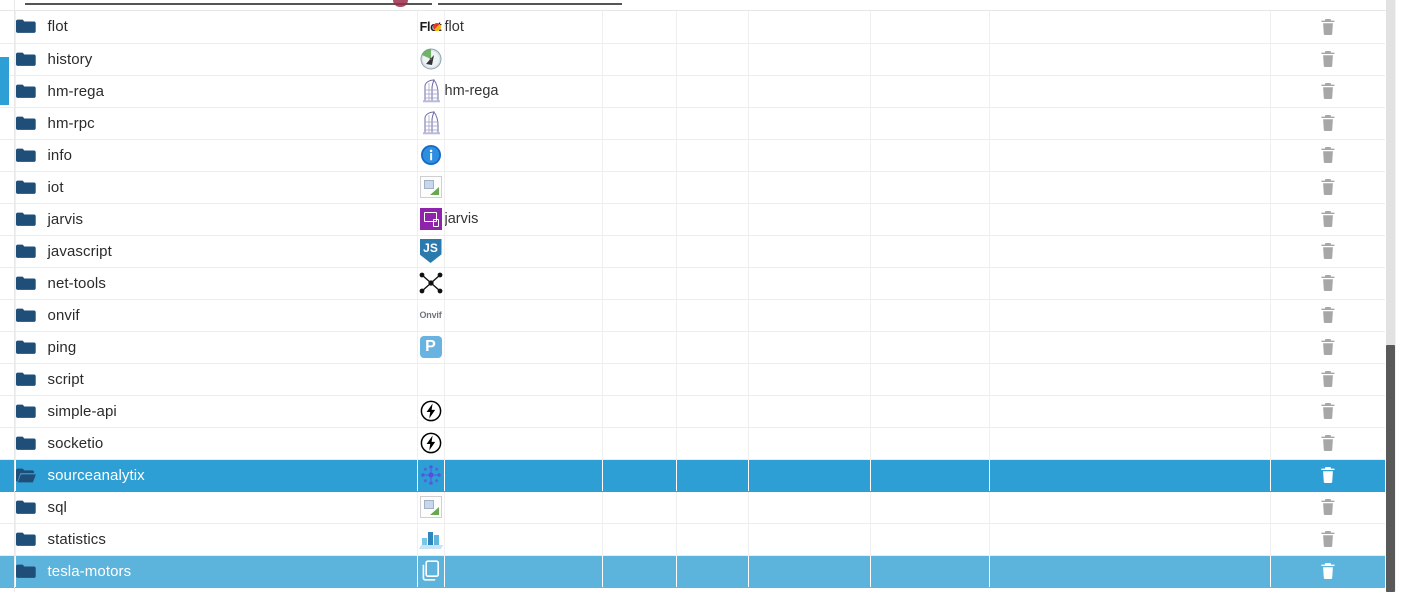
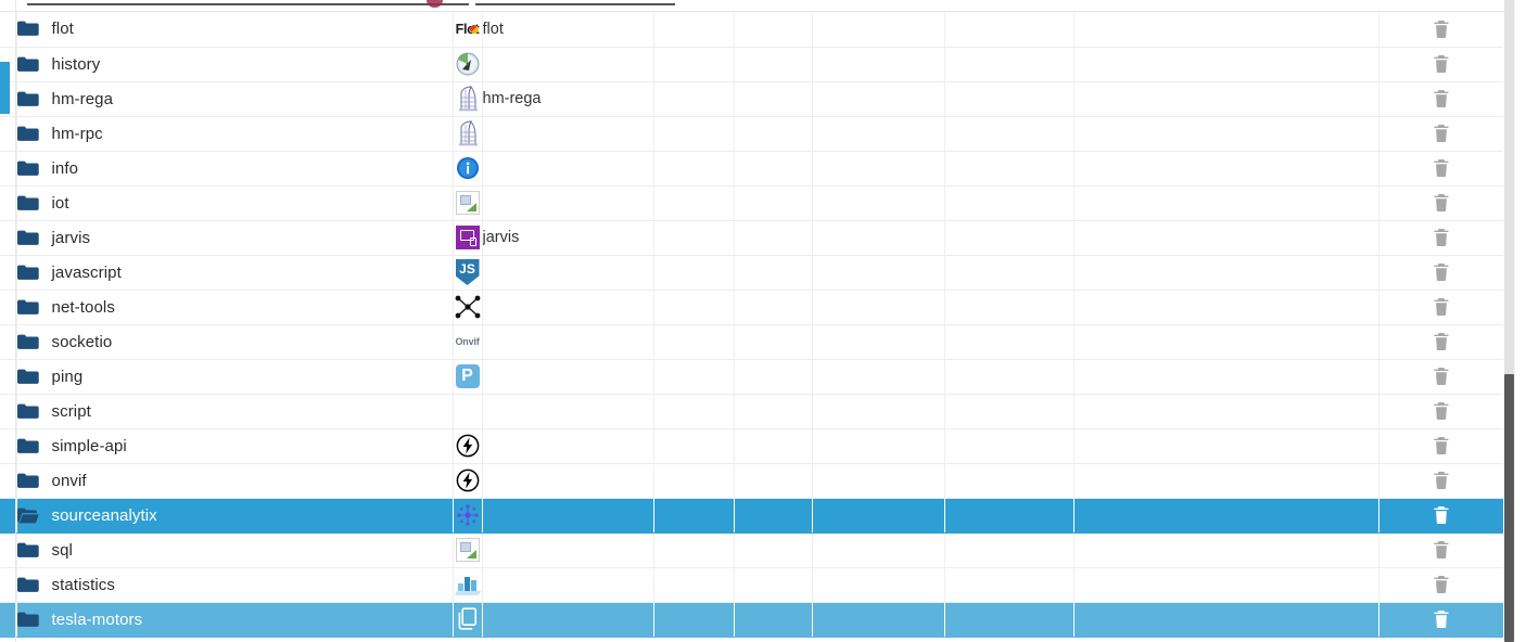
  	flot	Flot	flot
  	history
  	hm-rega		hm-rega
  	hm-rpc
  	info
  	iot
  	jarvis		jarvis
  	javascript	JS
  	net-tools
- 	onvif	Onvif
+ 	socketio	Onvif
  	ping	P
  	script
  	simple-api
- 	socketio
+ 	onvif
  	sourceanalytix
  	sql
  	statistics
  	tesla-motors
